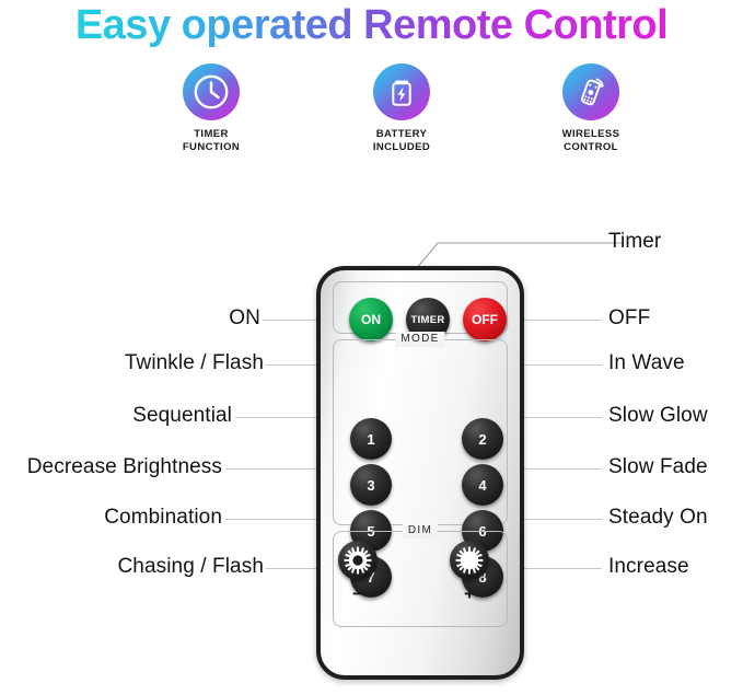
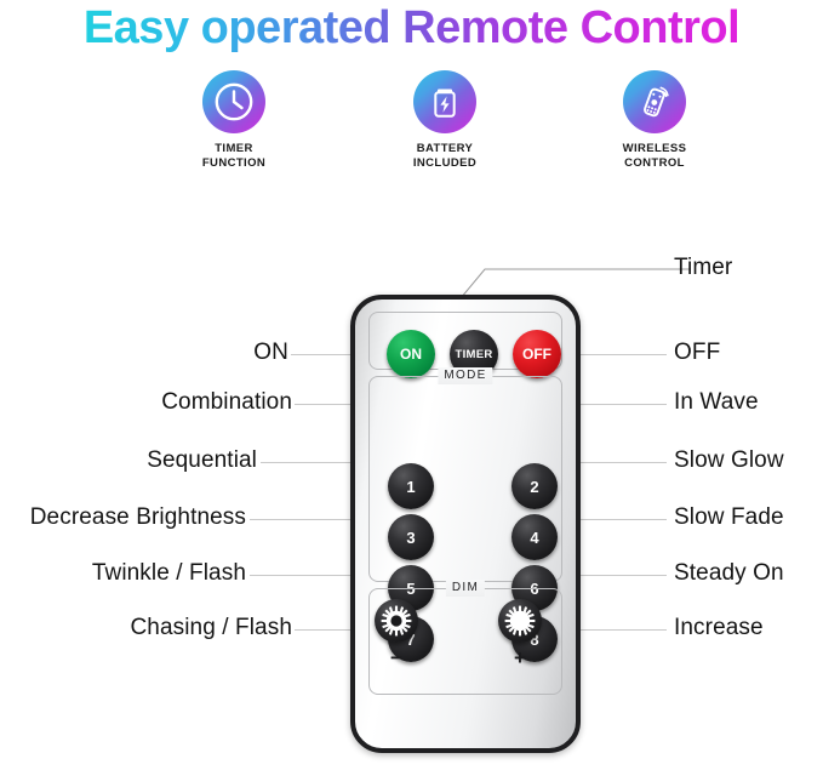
  Easy operated Remote Control
  TIMER
  FUNCTION
  BATTERY
  INCLUDED
  WIRELESS
  CONTROL
  ON
  TIMER
  OFF
  MODE
  1
  2
  3
  4
  5
  6
  7
  8
  DIM
  −
  +
  Timer
  ON
- Twinkle / Flash
+ Combination
  Sequential
  Decrease Brightness
- Combination
+ Twinkle / Flash
  Chasing / Flash
  OFF
  In Wave
  Slow Glow
  Slow Fade
  Steady On
  Increase
